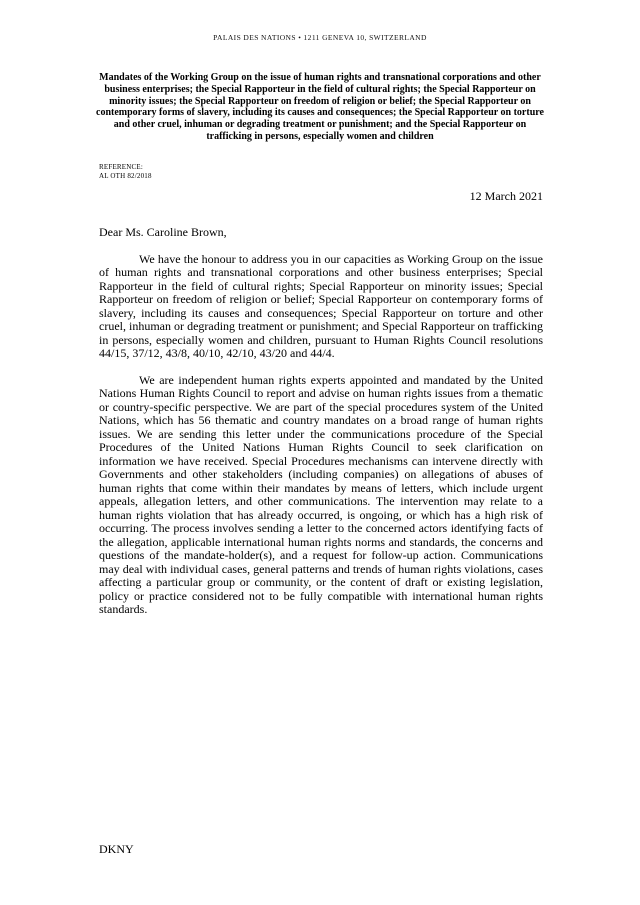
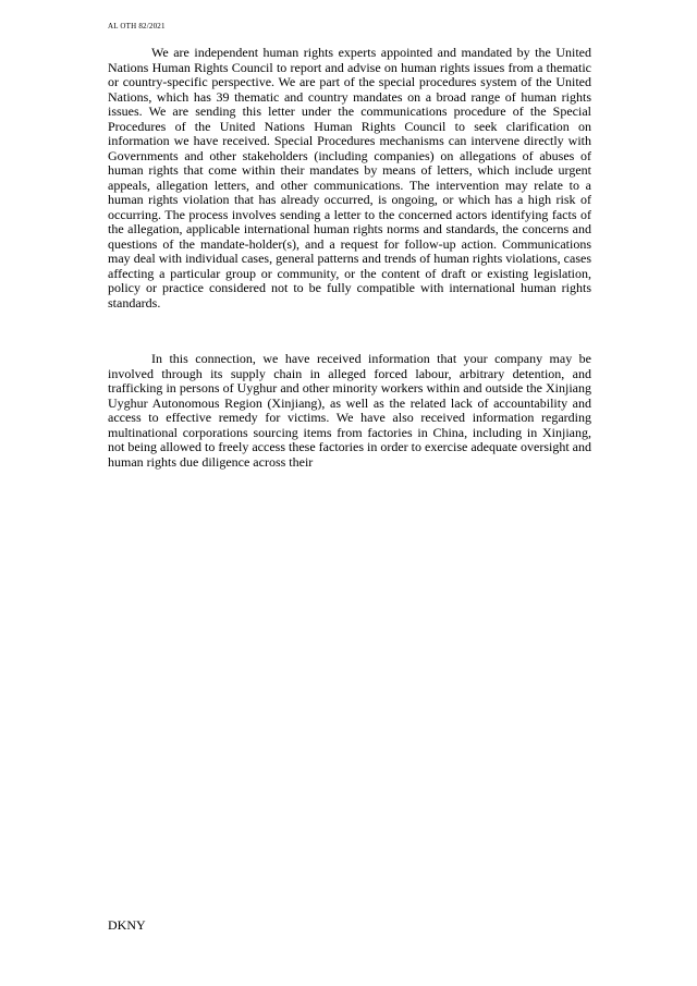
- PALAIS DES NATIONS • 1211 GENEVA 10, SWITZERLAND
- Mandates of the Working Group on the issue of human rights and transnational corporations and other business enterprises; the Special Rapporteur in the field of cultural rights; the Special Rapporteur on minority issues; the Special Rapporteur on freedom of religion or belief; the Special Rapporteur on contemporary forms of slavery, including its causes and consequences; the Special Rapporteur on torture and other cruel, inhuman or degrading treatment or punishment; and the Special Rapporteur on trafficking in persons, especially women and children
- REFERENCE:
- AL OTH 82/2018
+ AL OTH 82/2021
- 12 March 2021
- Dear Ms. Caroline Brown,
- We have the honour to address you in our capacities as Working Group on the issue of human rights and transnational corporations and other business enterprises; Special Rapporteur in the field of cultural rights; Special Rapporteur on minority issues; Special Rapporteur on freedom of religion or belief; Special Rapporteur on contemporary forms of slavery, including its causes and consequences; Special Rapporteur on torture and other cruel, inhuman or degrading treatment or punishment; and Special Rapporteur on trafficking in persons, especially women and children, pursuant to Human Rights Council resolutions 44/15, 37/12, 43/8, 40/10, 42/10, 43/20 and 44/4.
- We are independent human rights experts appointed and mandated by the United Nations Human Rights Council to report and advise on human rights issues from a thematic or country-specific perspective. We are part of the special procedures system of the United Nations, which has 56 thematic and country mandates on a broad range of human rights issues. We are sending this letter under the communications procedure of the Special Procedures of the United Nations Human Rights Council to seek clarification on information we have received. Special Procedures mechanisms can intervene directly with Governments and other stakeholders (including companies) on allegations of abuses of human rights that come within their mandates by means of letters, which include urgent appeals, allegation letters, and other communications. The intervention may relate to a human rights violation that has already occurred, is ongoing, or which has a high risk of occurring. The process involves sending a letter to the concerned actors identifying facts of the allegation, applicable international human rights norms and standards, the concerns and questions of the mandate-holder(s), and a request for follow-up action. Communications may deal with individual cases, general patterns and trends of human rights violations, cases affecting a particular group or community, or the content of draft or existing legislation, policy or practice considered not to be fully compatible with international human rights standards.
+ We are independent human rights experts appointed and mandated by the United Nations Human Rights Council to report and advise on human rights issues from a thematic or country-specific perspective. We are part of the special procedures system of the United Nations, which has 39 thematic and country mandates on a broad range of human rights issues. We are sending this letter under the communications procedure of the Special Procedures of the United Nations Human Rights Council to seek clarification on information we have received. Special Procedures mechanisms can intervene directly with Governments and other stakeholders (including companies) on allegations of abuses of human rights that come within their mandates by means of letters, which include urgent appeals, allegation letters, and other communications. The intervention may relate to a human rights violation that has already occurred, is ongoing, or which has a high risk of occurring. The process involves sending a letter to the concerned actors identifying facts of the allegation, applicable international human rights norms and standards, the concerns and questions of the mandate-holder(s), and a request for follow-up action. Communications may deal with individual cases, general patterns and trends of human rights violations, cases affecting a particular group or community, or the content of draft or existing legislation, policy or practice considered not to be fully compatible with international human rights standards.
+ In this connection, we have received information that your company may be involved through its supply chain in alleged forced labour, arbitrary detention, and trafficking in persons of Uyghur and other minority workers within and outside the Xinjiang Uyghur Autonomous Region (Xinjiang), as well as the related lack of accountability and access to effective remedy for victims. We have also received information regarding multinational corporations sourcing items from factories in China, including in Xinjiang, not being allowed to freely access these factories in order to exercise adequate oversight and human rights due diligence across their
  DKNY
